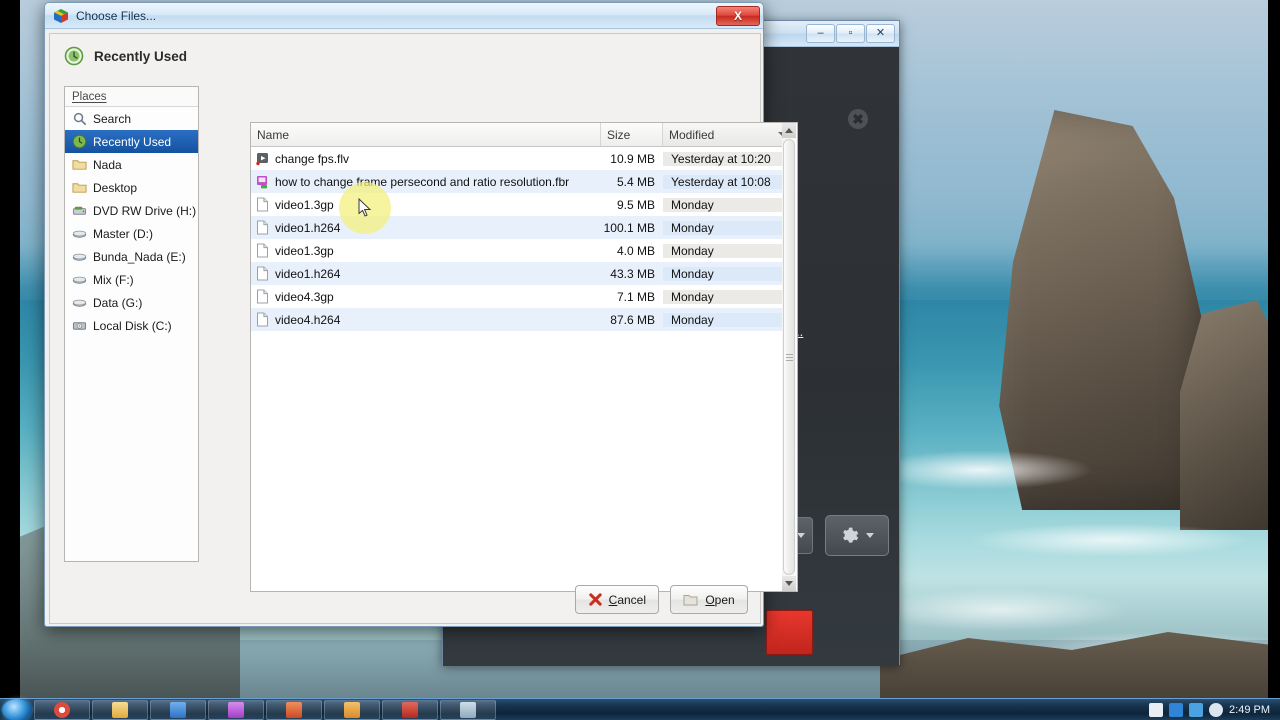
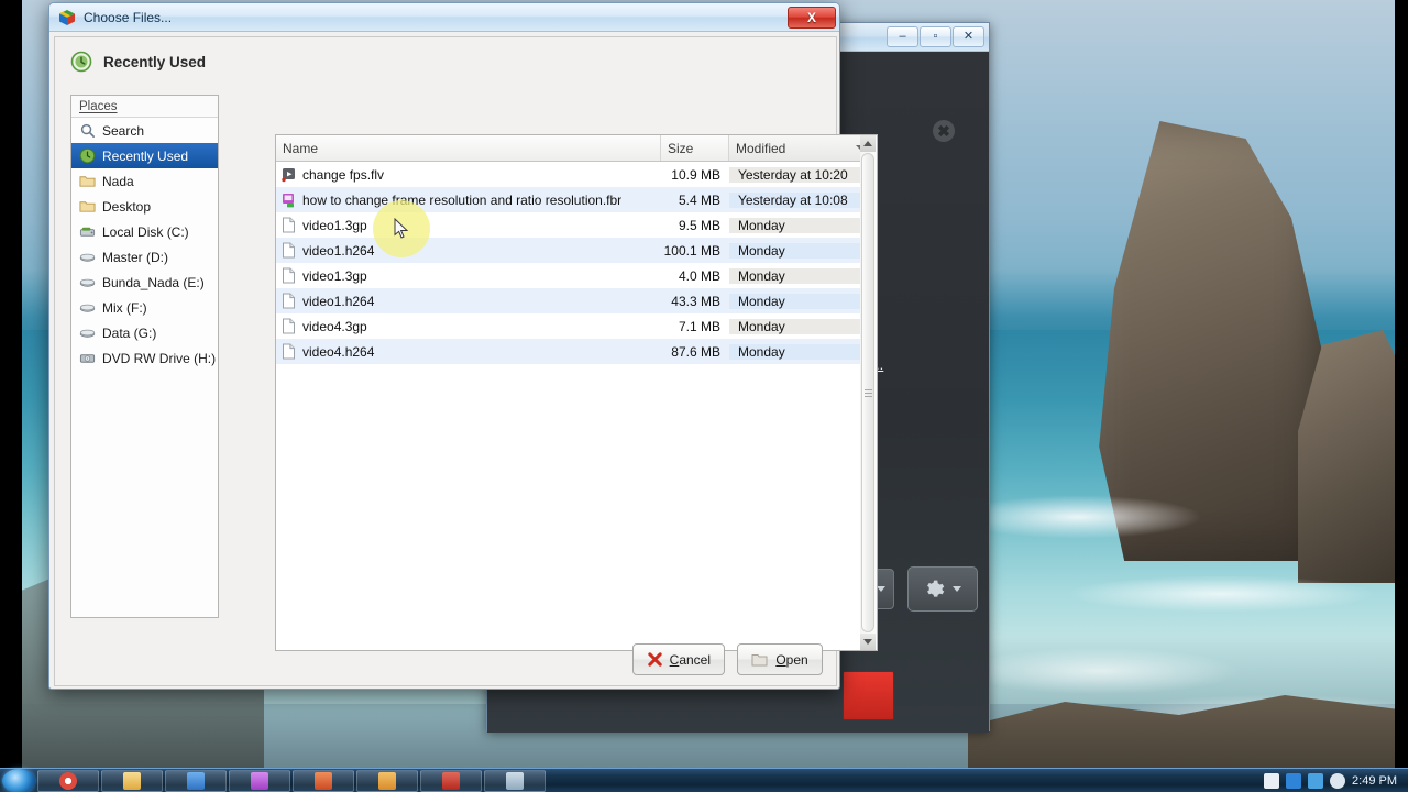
  –
  ▫
  ✕
  ✖
  Choose Files...
  X
  Recently Used
  Places
  Search
  Recently Used
  Nada
  Desktop
- DVD RW Drive (H:)
+ Local Disk (C:)
  Master (D:)
  Bunda_Nada (E:)
  Mix (F:)
  Data (G:)
- Local Disk (C:)
+ DVD RW Drive (H:)
  Name
  Size
  Modified
  change fps.flv
  10.9 MB
  Yesterday at 10:20
- how to change frame persecond and ratio resolution.fbr
+ how to change frame resolution and ratio resolution.fbr
  5.4 MB
  Yesterday at 10:08
  video1.3gp
  9.5 MB
  Monday
  video1.h264
  100.1 MB
  Monday
  video1.3gp
  4.0 MB
  Monday
  video1.h264
  43.3 MB
  Monday
  video4.3gp
  7.1 MB
  Monday
  video4.h264
  87.6 MB
  Monday
  Cancel
  Open
  2:49 PM
